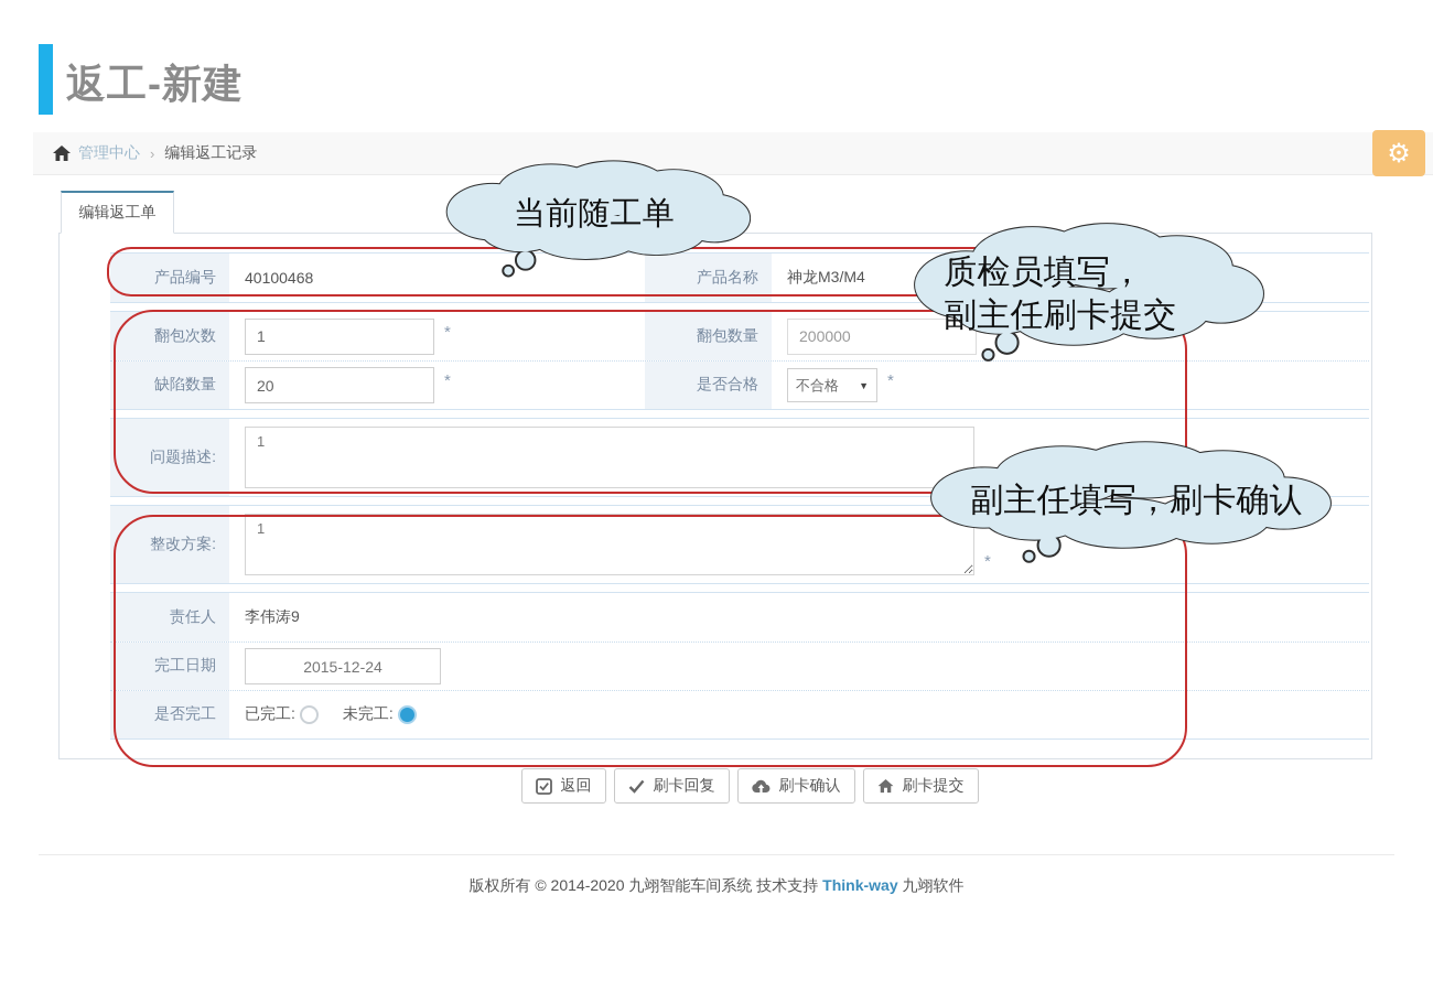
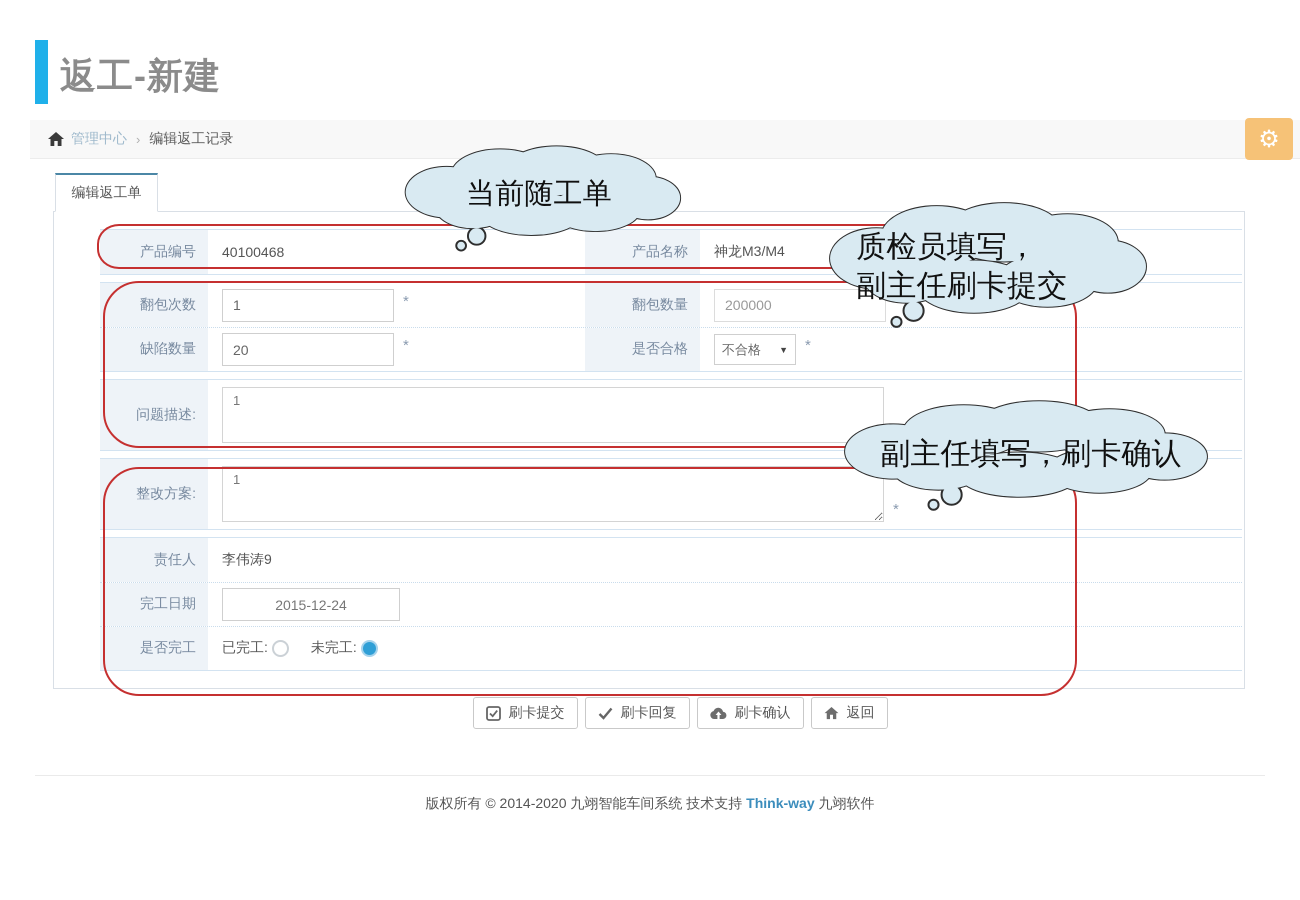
  返工-新建
  管理中心
  ›
  编辑返工记录
  ⚙
  编辑返工单
  产品编号
  40100468
  产品名称
  神龙M3/M4
  翻包次数
  1
  *
  翻包数量
  200000
  缺陷数量
  20
  *
  是否合格
  不合格
  ▼
  *
  问题描述:
  1
  整改方案:
  1
  *
  责任人
  李伟涛9
  完工日期
  2015-12-24
  是否完工
  已完工:
  未完工:
- 返回
+ 刷卡提交
  刷卡回复
  刷卡确认
- 刷卡提交
+ 返回
  版权所有 © 2014-2020 九翊智能车间系统 技术支持 Think-way 九翊软件
  当前随工单
  质检员填写，
  副主任刷卡提交
  副主任填写，刷卡确认
